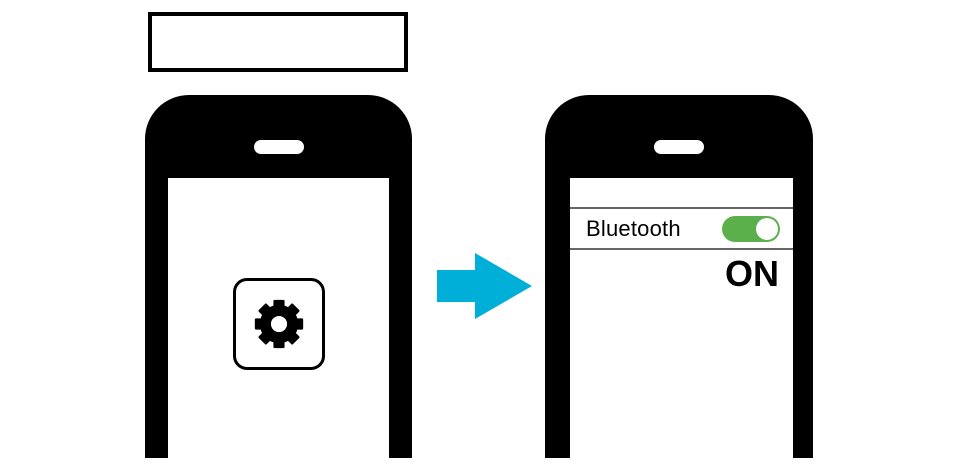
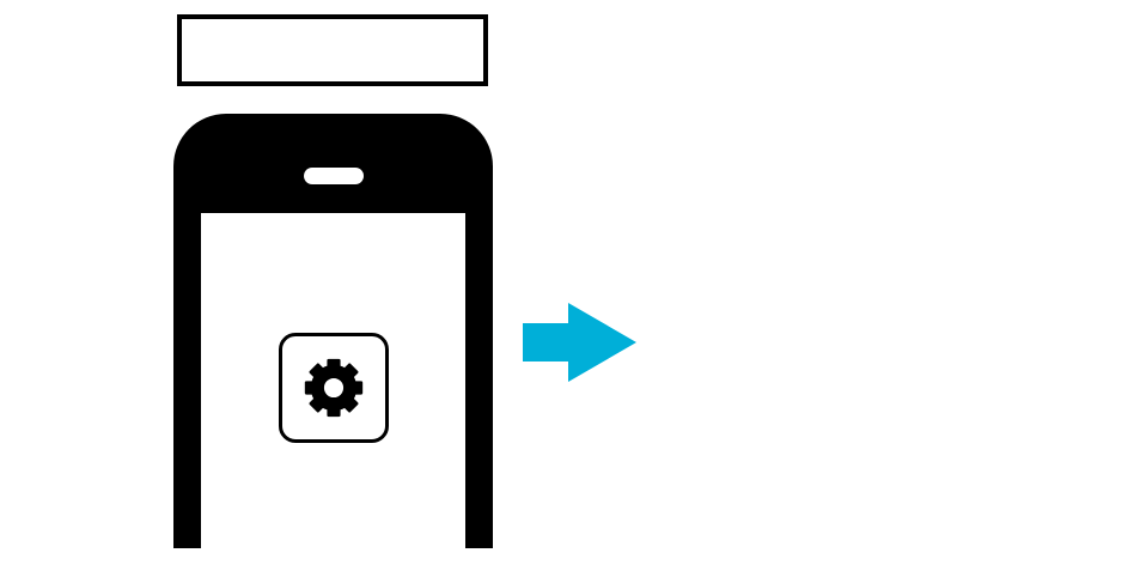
- Bluetooth
- ON
